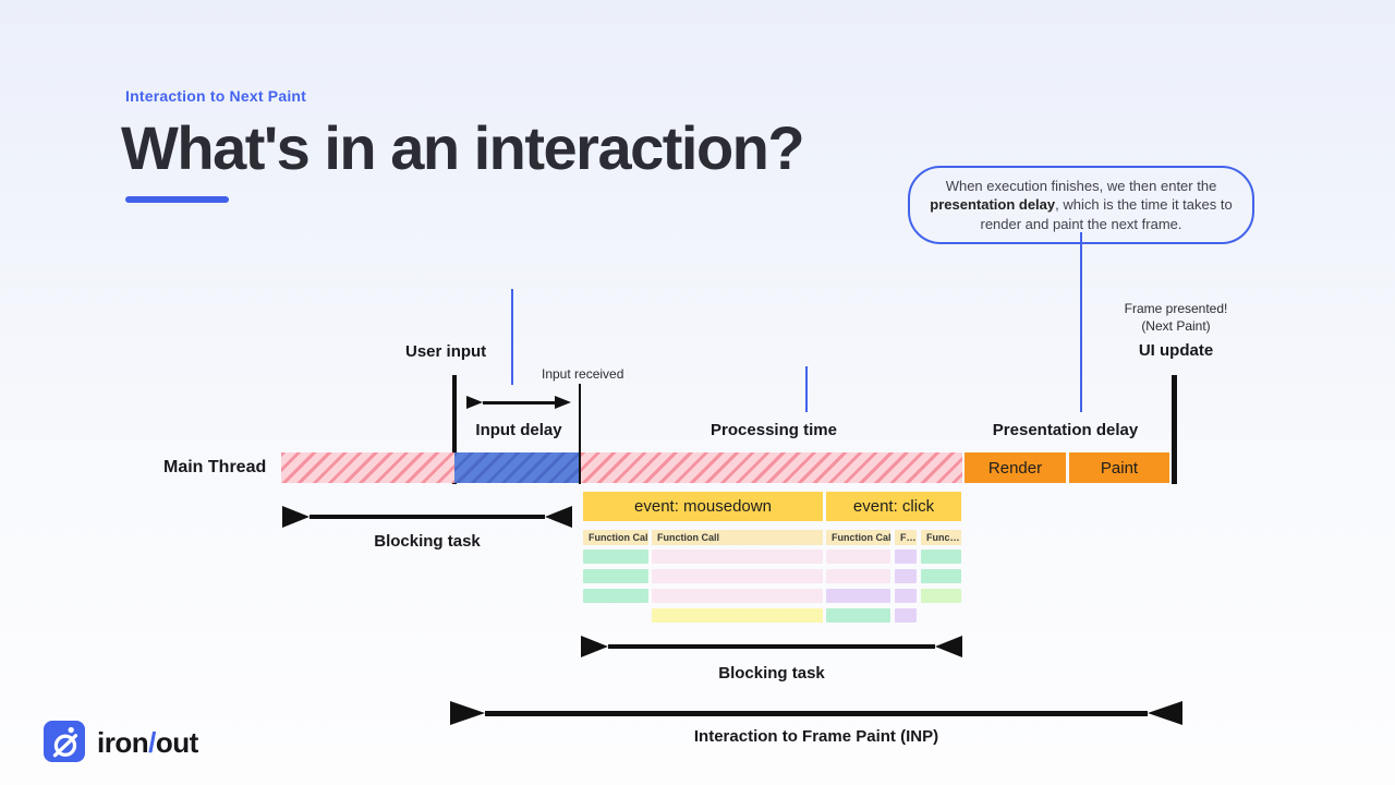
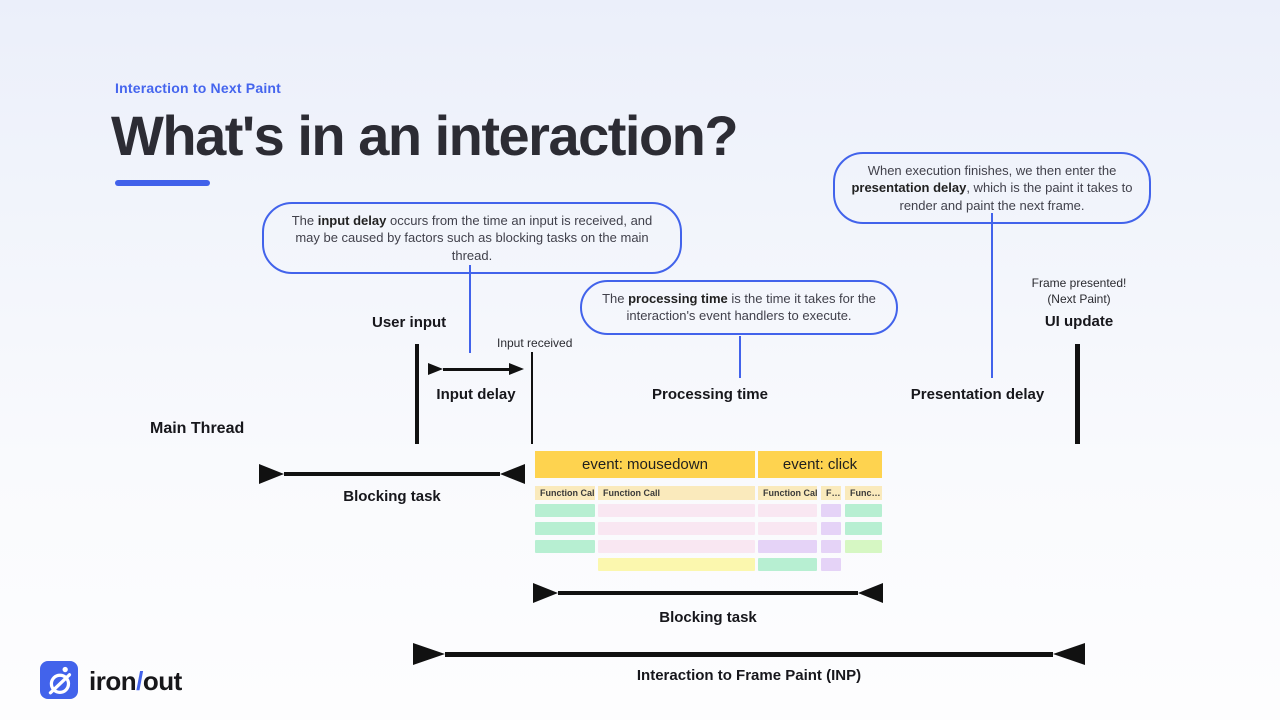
  Interaction to Next Paint
  What's in an interaction?
+ The input delay occurs from the time an input is received, and may be caused by factors such as blocking tasks on the main thread.
+ The processing time is the time it takes for the interaction's event handlers to execute.
- When execution finishes, we then enter the presentation delay, which is the time it takes to render and paint the next frame.
+ When execution finishes, we then enter the presentation delay, which is the paint it takes to render and paint the next frame.
  User input
  Input received
  Input delay
  Processing time
  Presentation delay
  Frame presented!
  (Next Paint)
  UI update
  Main Thread
- Render
- Paint
  Blocking task
  event: mousedown
  event: click
  Function Cal
  Function Call
  Function Cal
  F…
  Func…
  Blocking task
  Interaction to Frame Paint (INP)
  iron/out
